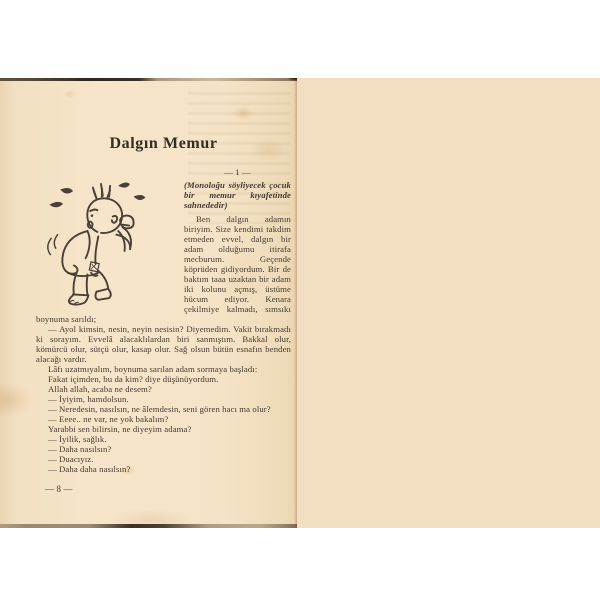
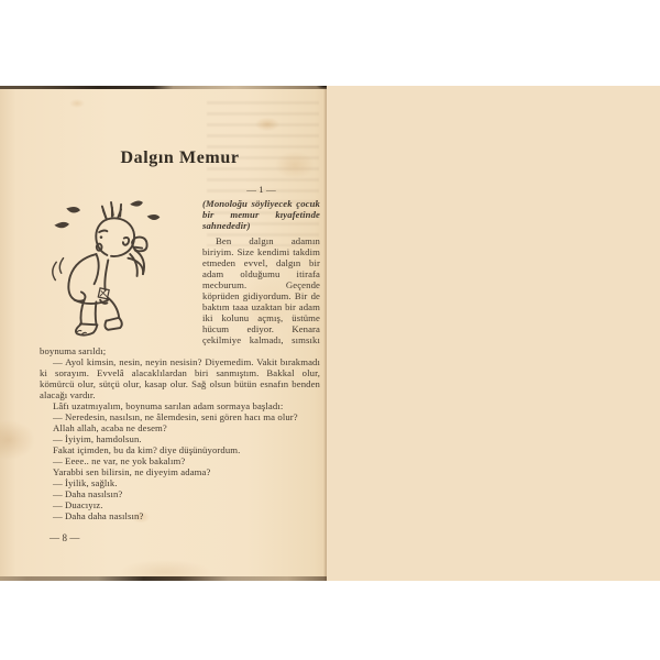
  Dalgın Memur
  — 1 —
  (Monoloğu söyliyecek çocuk bir memur kıyafetinde sahnededir)
  Ben dalgın adamın biriyim. Size kendimi takdim etmeden evvel, dalgın bir adam olduğumu itirafa mecburum. Geçende köprüden gidiyordum. Bir de baktım taaa uzaktan bir adam iki kolunu açmış, üstüme hücum ediyor. Kenara çekilmiye kalmadı, sımsıkı boynuma sarıldı;
  — Ayol kimsin, nesin, neyin nesisin? Diyemedim. Vakit bırakmadı ki sorayım. Evvelâ alacaklılardan biri sanmıştım. Bakkal olur, kömürcü olur, sütçü olur, kasap olur. Sağ olsun bütün esnafın benden alacağı vardır.
  Lâfı uzatmıyalım, boynuma sarılan adam sormaya başladı:
- Fakat içimden, bu da kim? diye düşünüyordum.
+ — Neredesin, nasılsın, ne âlemdesin, seni gören hacı ma olur?
  Allah allah, acaba ne desem?
  — İyiyim, hamdolsun.
- — Neredesin, nasılsın, ne âlemdesin, seni gören hacı ma olur?
+ Fakat içimden, bu da kim? diye düşünüyordum.
  — Eeee.. ne var, ne yok bakalım?
  Yarabbi sen bilirsin, ne diyeyim adama?
  — İyilik, sağlık.
  — Daha nasılsın?
  — Duacıyız.
  — Daha daha nasılsın?
  — 8 —
